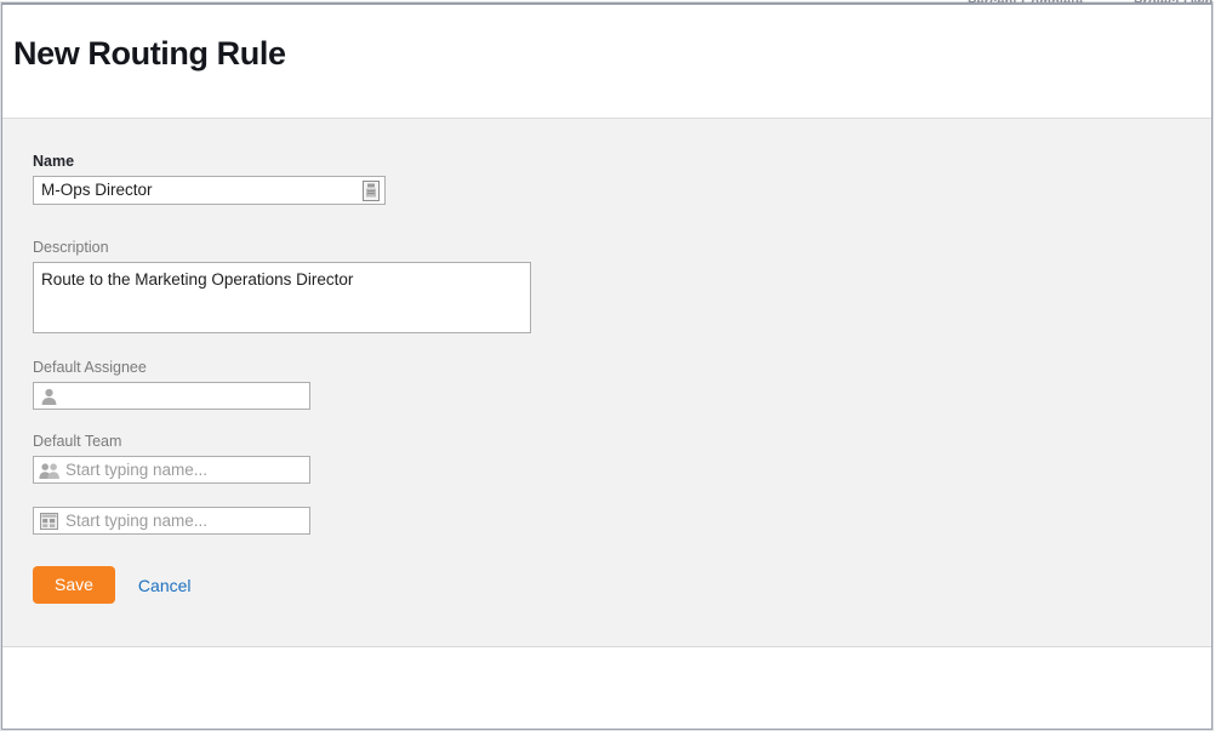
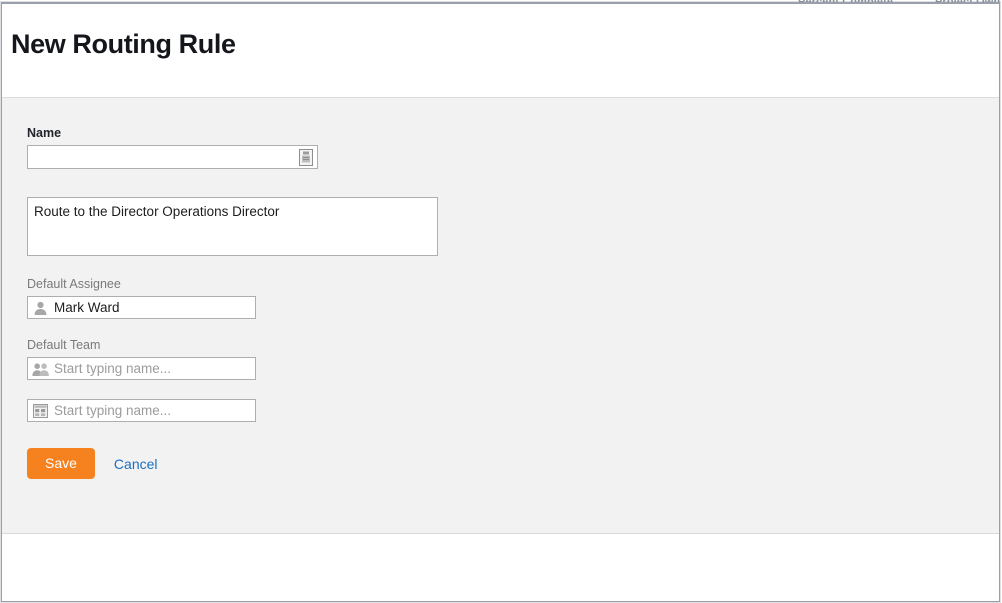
  New Routing Rule
  Name
- M-Ops Director
- Description
- Route to the Marketing Operations Director
+ Route to the Director Operations Director
  Default Assignee
+ Mark Ward
  Default Team
  Start typing name...
  Start typing name...
  Save
  Cancel
